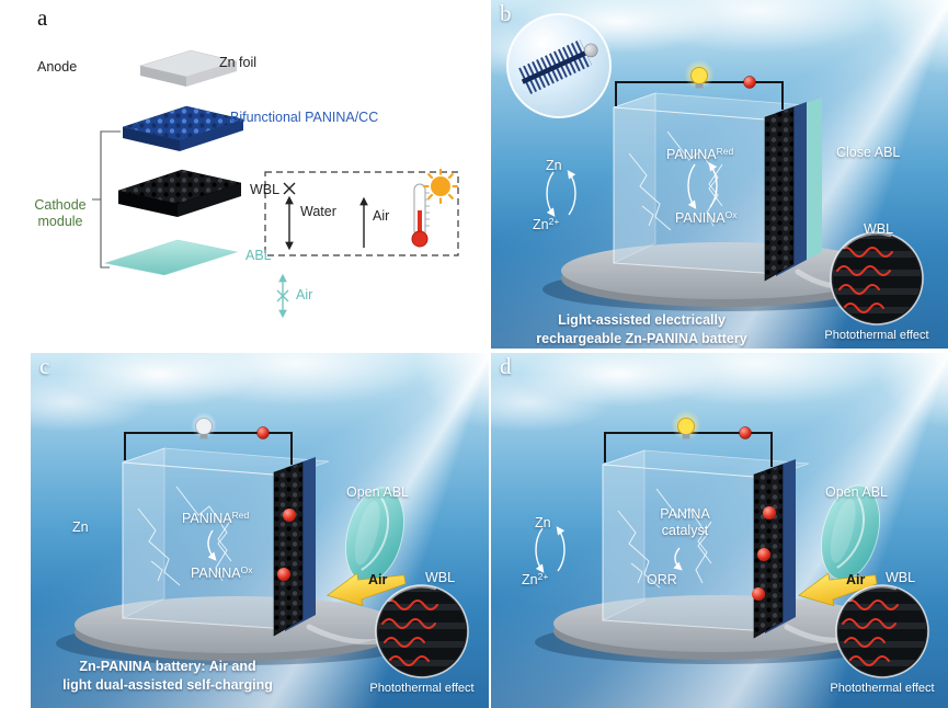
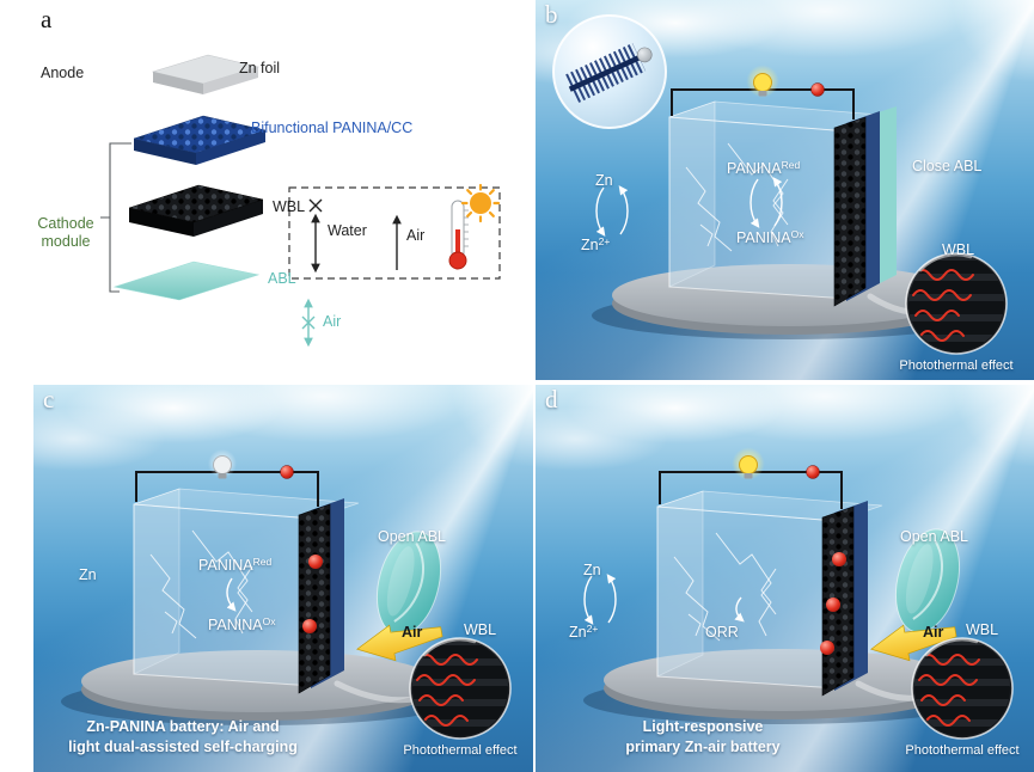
  a
  Anode
  Zn foil
  Bifunctional PANINA/CC
  WBL
  Cathode module
  ABL
  Water
  Air
  Air
  b
  Zn
  Zn2+
  PANINARed
  PANINAOx
  Close ABL
  WBL
  Photothermal effect
- Light-assisted electrically
- rechargeable Zn-PANINA battery
  c
  Zn
  PANINARed
  PANINAOx
  Open ABL
  Air
  WBL
  Photothermal effect
  Zn-PANINA battery: Air and
  light dual-assisted self-charging
  d
  Zn
  Zn2+
- PANINA
- catalyst
  ORR
  Open ABL
  Air
  WBL
  Photothermal effect
+ Light-responsive
+ primary Zn-air battery
